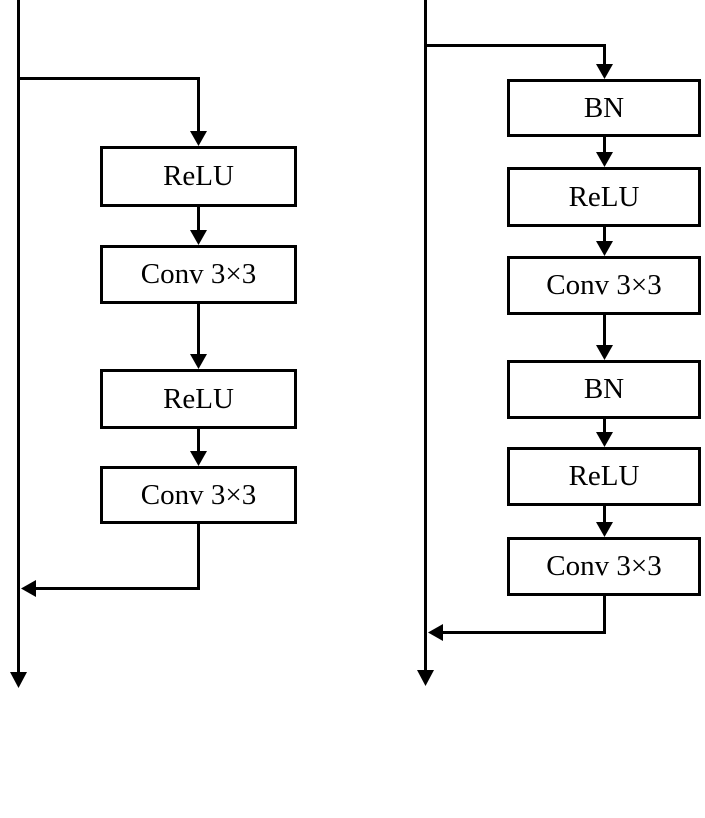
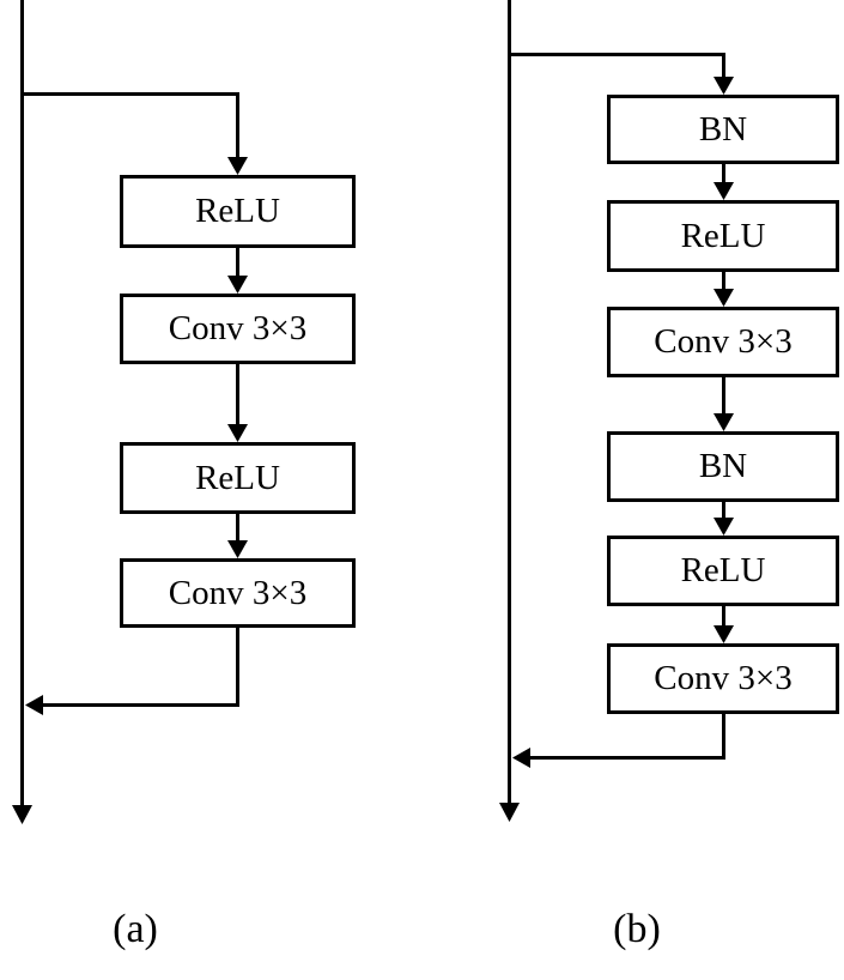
  ReLU
  Conv 3×3
  ReLU
  Conv 3×3
  BN
  ReLU
  Conv 3×3
  BN
  ReLU
  Conv 3×3
+ (a)
+ (b)
